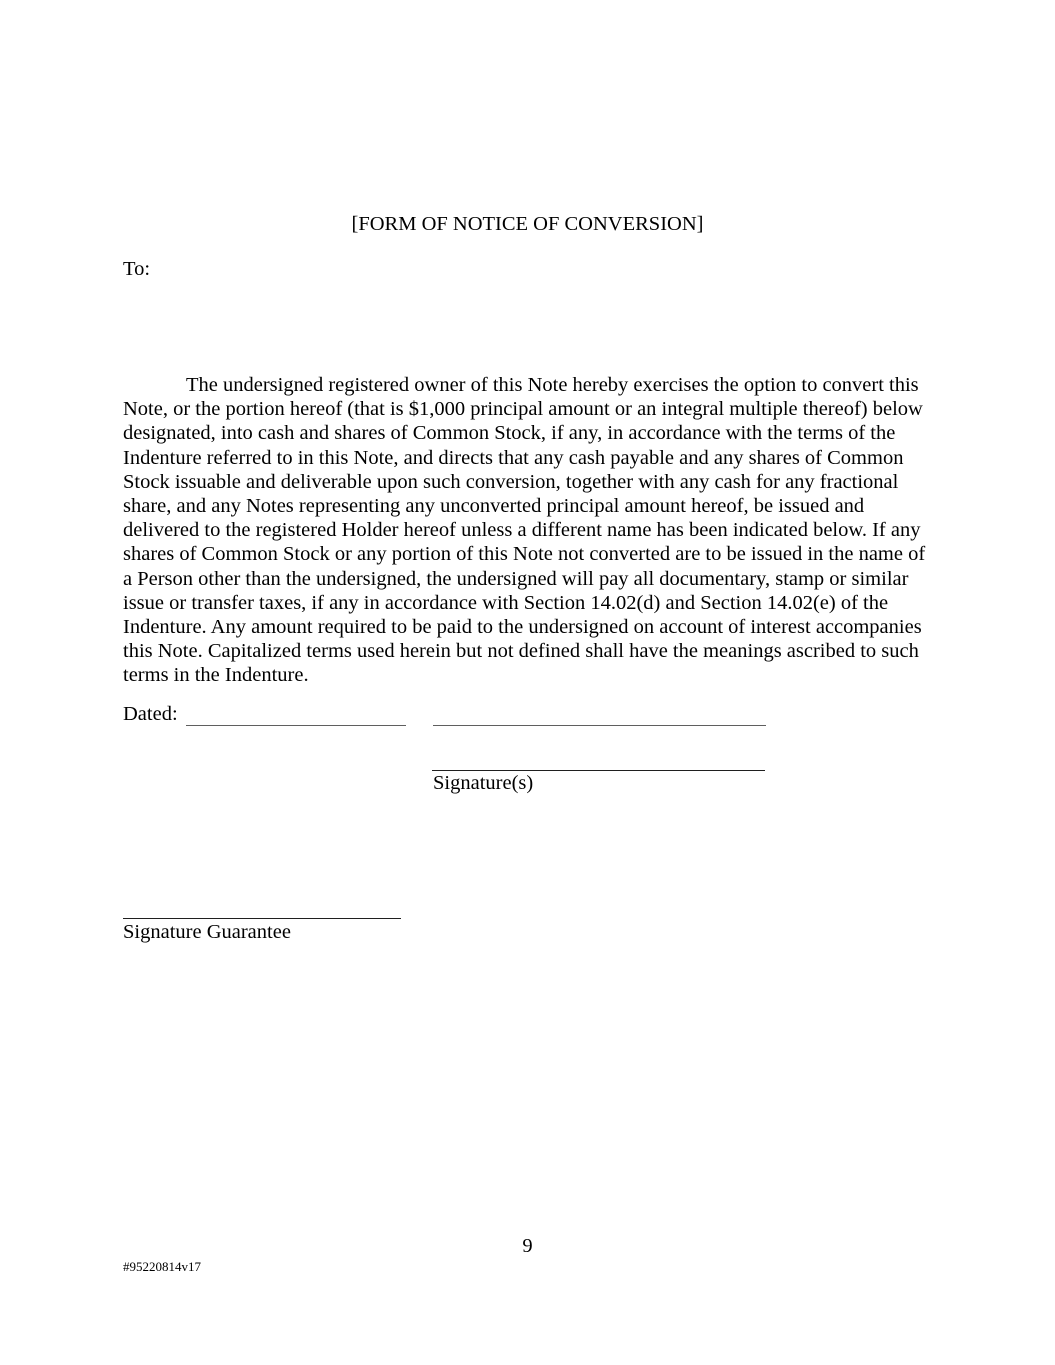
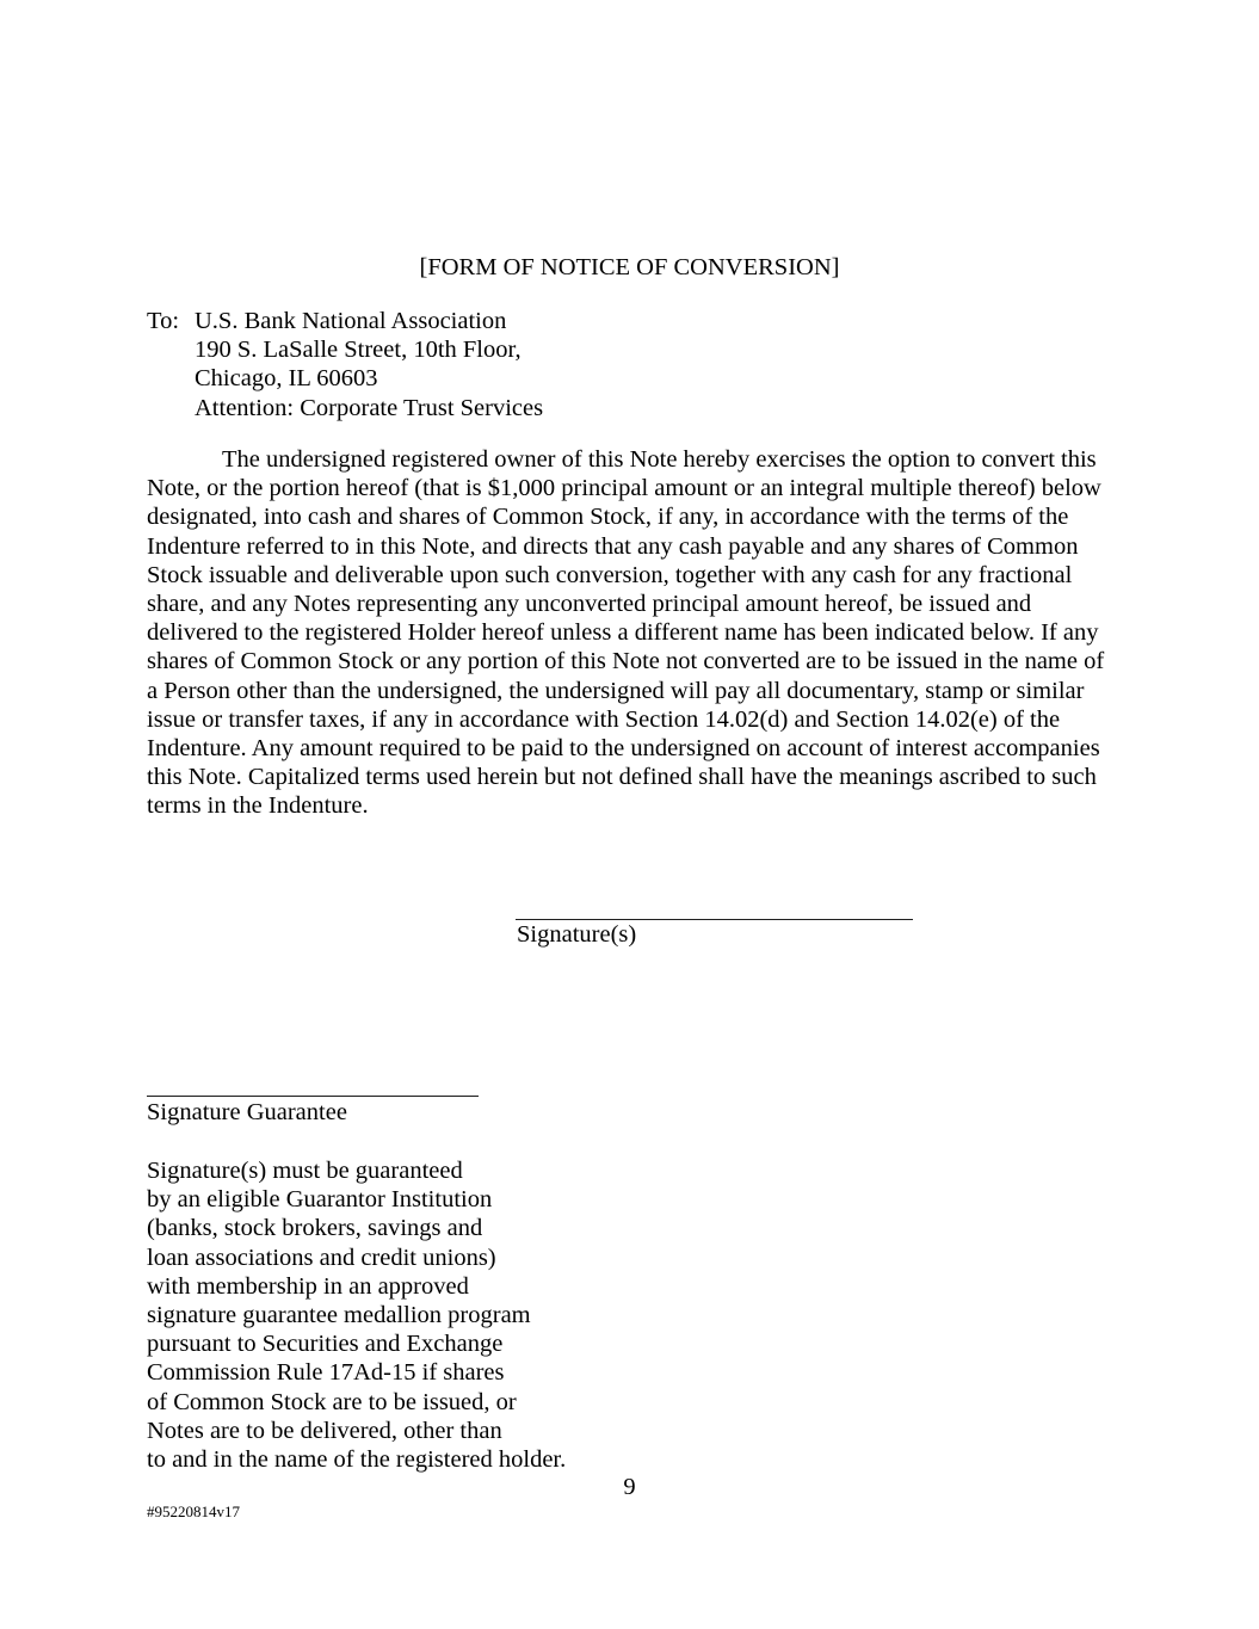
  [FORM OF NOTICE OF CONVERSION]
  To:
+ U.S. Bank National Association
+ 190 S. LaSalle Street, 10th Floor,
+ Chicago, IL 60603
+ Attention: Corporate Trust Services
  The undersigned registered owner of this Note hereby exercises the option to convert this Note, or the portion hereof (that is $1,000 principal amount or an integral multiple thereof) below designated, into cash and shares of Common Stock, if any, in accordance with the terms of the Indenture referred to in this Note, and directs that any cash payable and any shares of Common Stock issuable and deliverable upon such conversion, together with any cash for any fractional share, and any Notes representing any unconverted principal amount hereof, be issued and delivered to the registered Holder hereof unless a different name has been indicated below. If any shares of Common Stock or any portion of this Note not converted are to be issued in the name of a Person other than the undersigned, the undersigned will pay all documentary, stamp or similar issue or transfer taxes, if any in accordance with Section 14.02(d) and Section 14.02(e) of the Indenture. Any amount required to be paid to the undersigned on account of interest accompanies this Note. Capitalized terms used herein but not defined shall have the meanings ascribed to such terms in the Indenture.
- Dated:
  Signature(s)
  Signature Guarantee
+ Signature(s) must be guaranteed
+ by an eligible Guarantor Institution
+ (banks, stock brokers, savings and
+ loan associations and credit unions)
+ with membership in an approved
+ signature guarantee medallion program
+ pursuant to Securities and Exchange
+ Commission Rule 17Ad-15 if shares
+ of Common Stock are to be issued, or
+ Notes are to be delivered, other than
+ to and in the name of the registered holder.
  9
  #95220814v17
